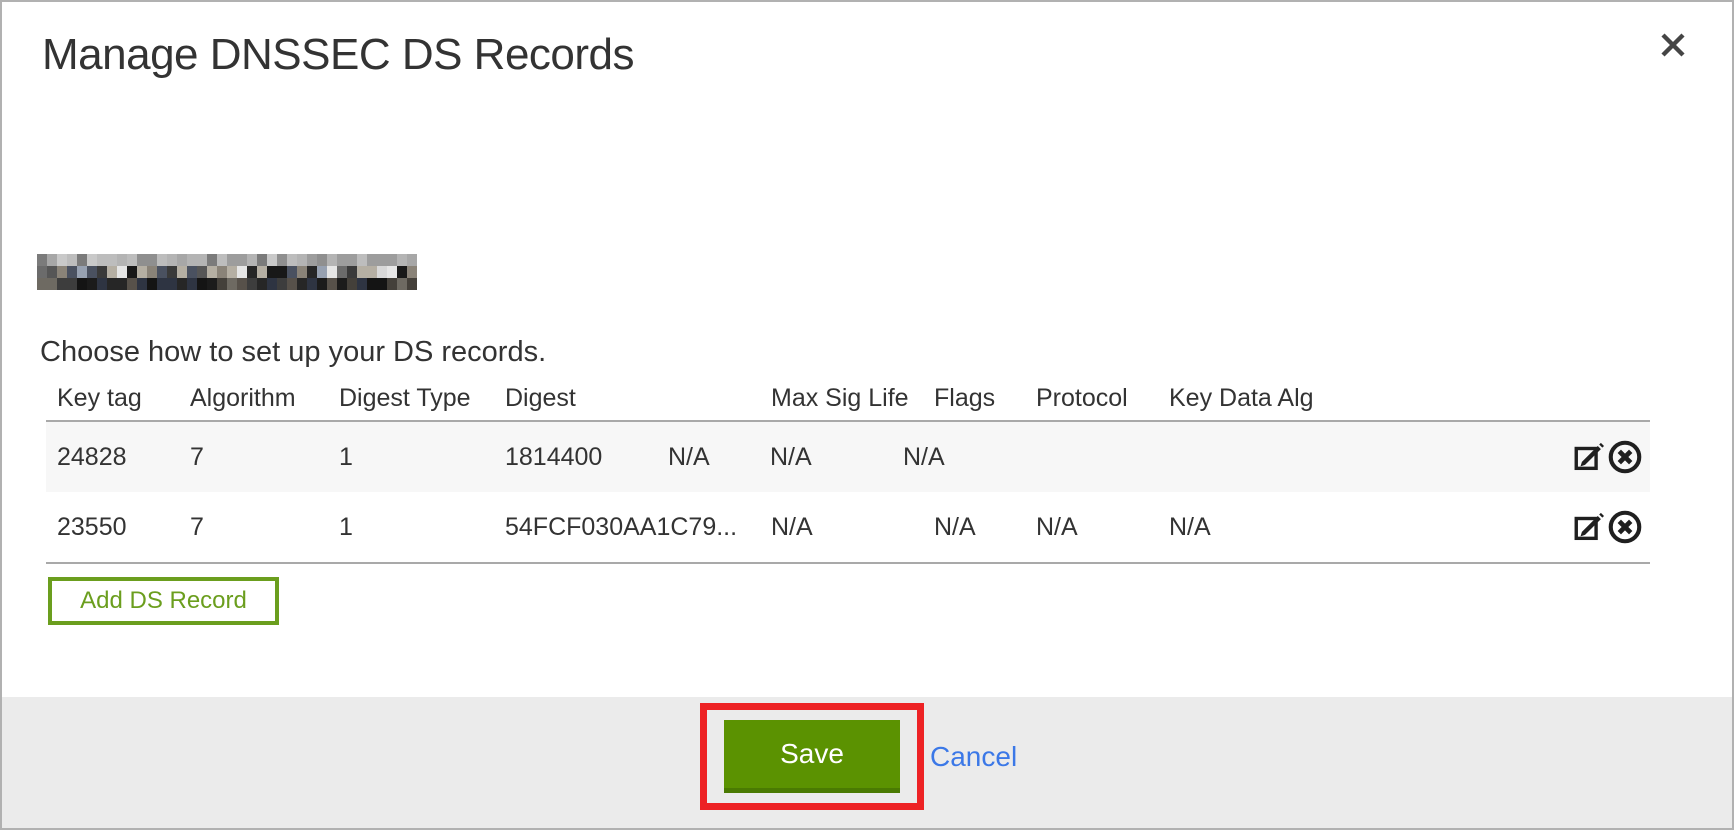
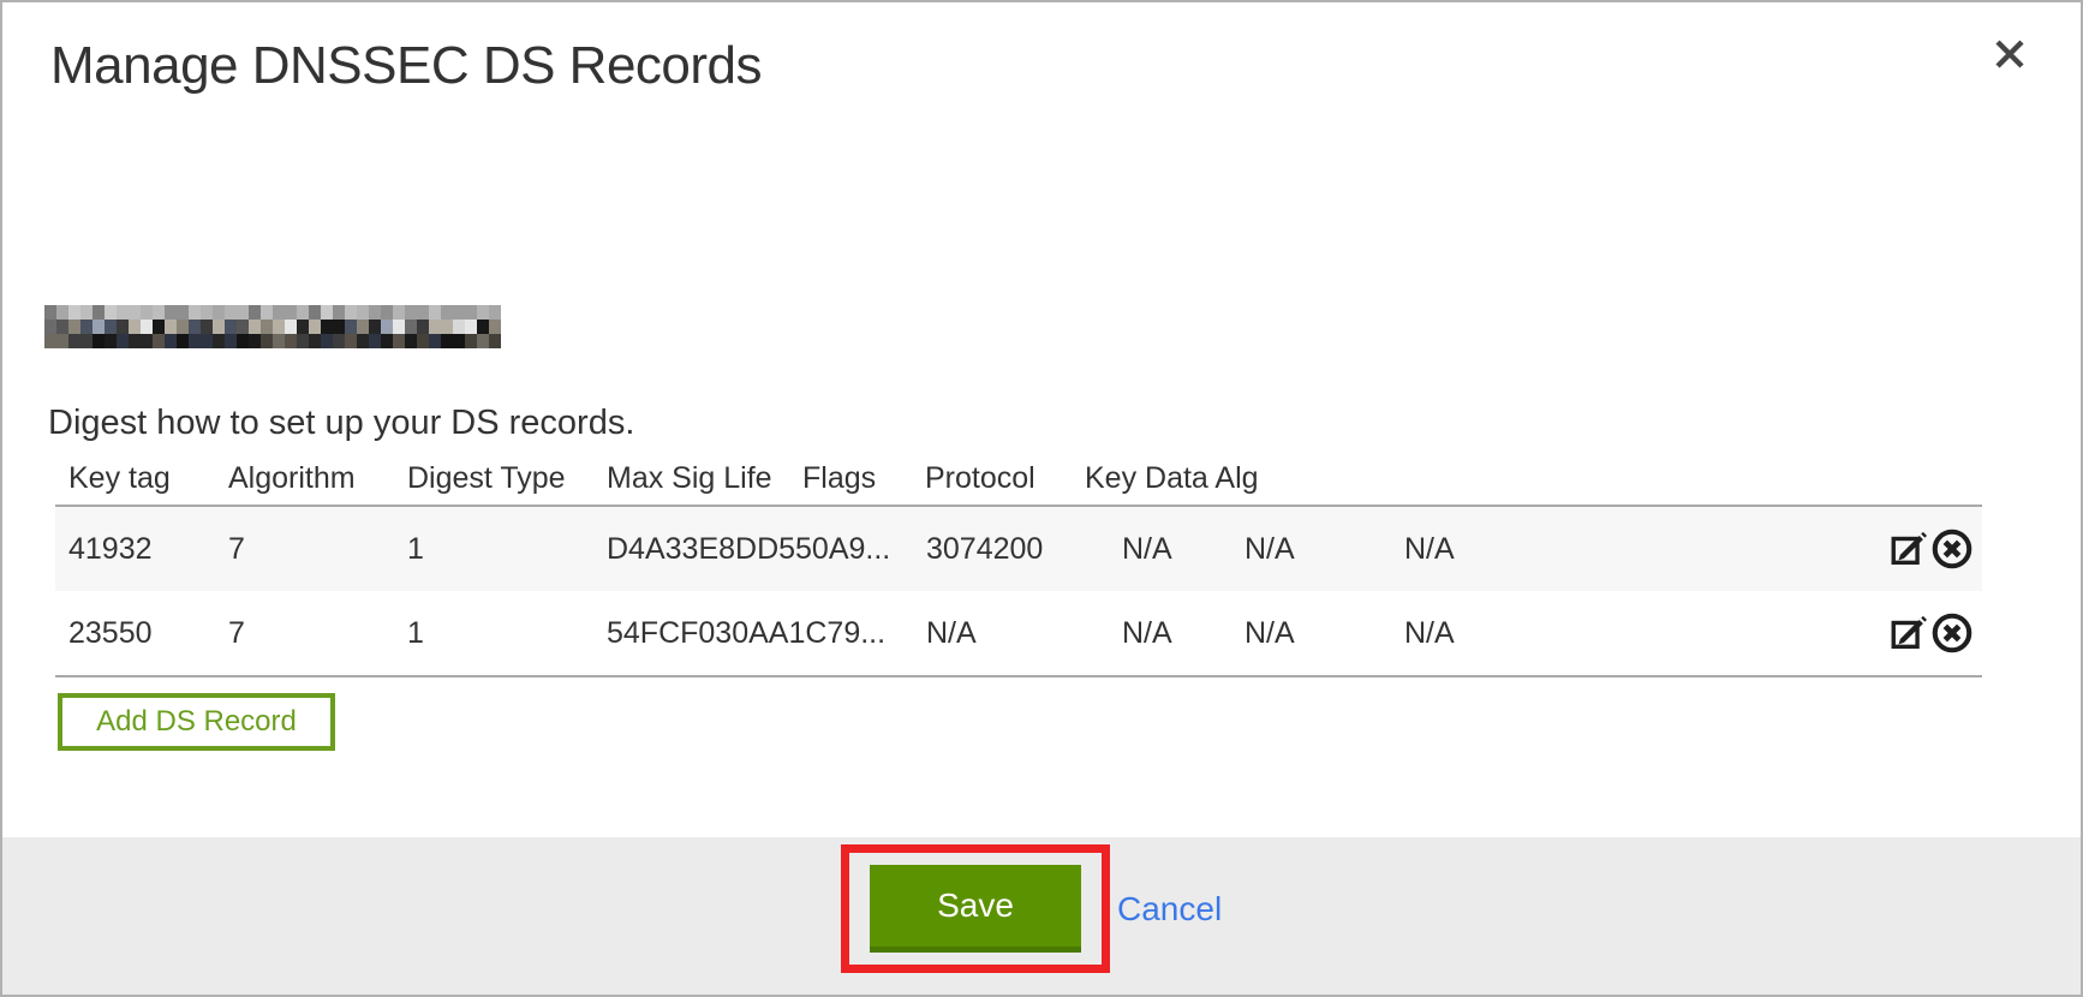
  Manage DNSSEC DS Records
- Choose how to set up your DS records.
+ Digest how to set up your DS records.
  Key tag
  Algorithm
  Digest Type
- Digest
  Max Sig Life
  Flags
  Protocol
  Key Data Alg
- 24828
+ 41932
  7
  1
+ D4A33E8DD550A9...
- 1814400
+ 3074200
  N/A
  N/A
  N/A
  23550
  7
  1
  54FCF030AA1C79...
  N/A
  N/A
  N/A
  N/A
  Add DS Record
  Save
  Cancel
